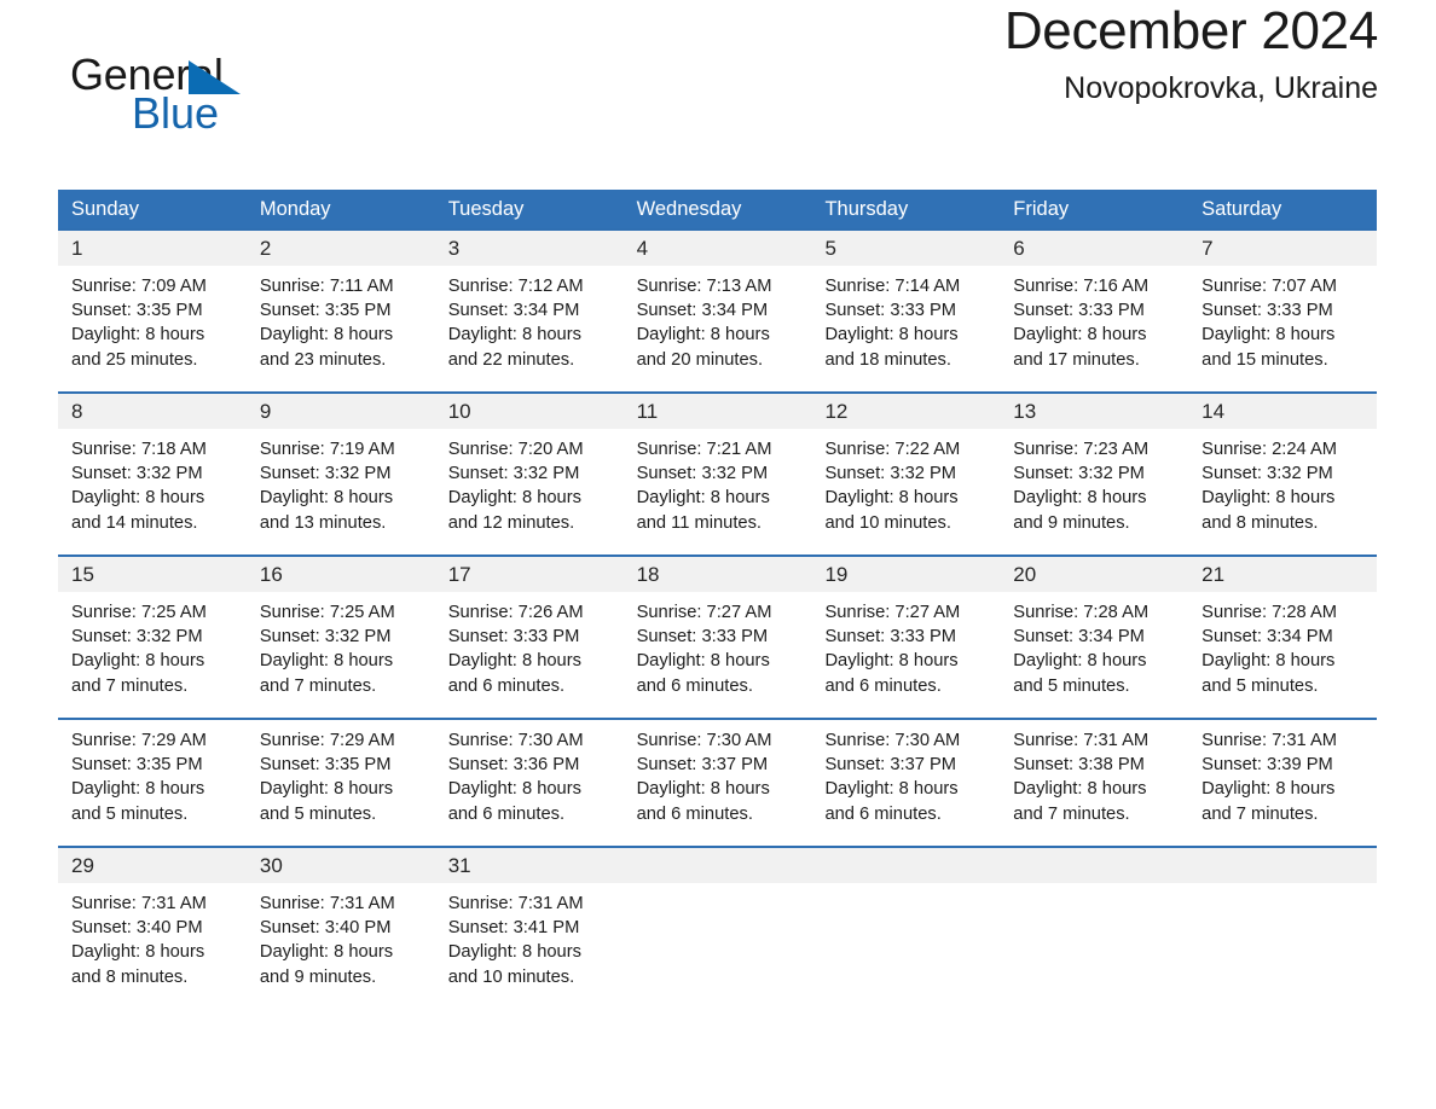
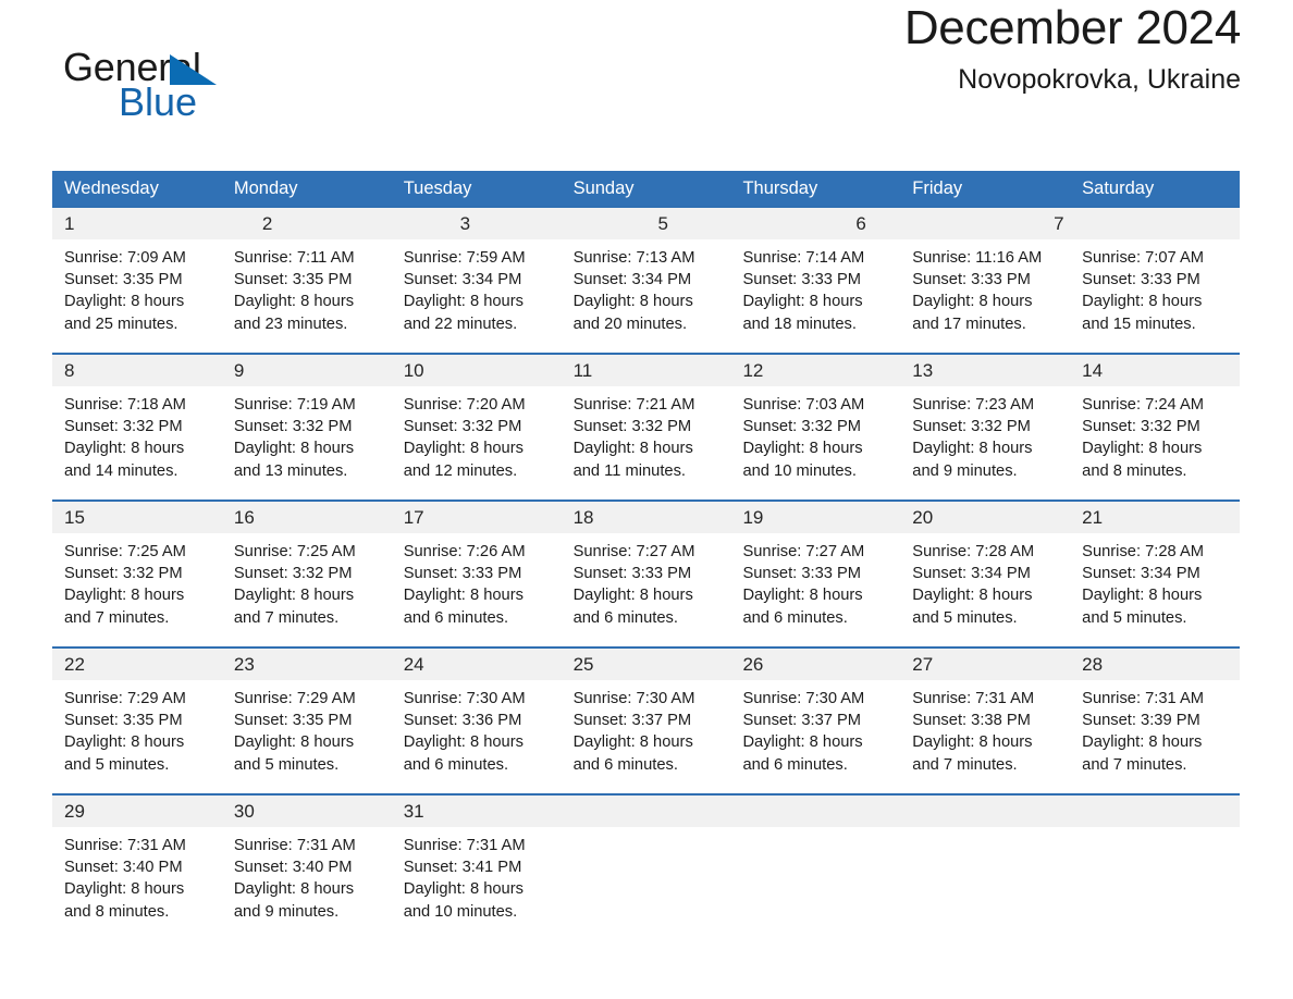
  General
  Blue
  December 2024
  Novopokrovka, Ukraine
- Sunday
+ Wednesday
  Monday
  Tuesday
- Wednesday
+ Sunday
  Thursday
  Friday
  Saturday
  1
  2
  3
- 4
  5
  6
  7
  Sunrise: 7:09 AM
  Sunset: 3:35 PM
  Daylight: 8 hours
  and 25 minutes.
  Sunrise: 7:11 AM
  Sunset: 3:35 PM
  Daylight: 8 hours
  and 23 minutes.
- Sunrise: 7:12 AM
+ Sunrise: 7:59 AM
  Sunset: 3:34 PM
  Daylight: 8 hours
  and 22 minutes.
  Sunrise: 7:13 AM
  Sunset: 3:34 PM
  Daylight: 8 hours
  and 20 minutes.
  Sunrise: 7:14 AM
  Sunset: 3:33 PM
  Daylight: 8 hours
  and 18 minutes.
- Sunrise: 7:16 AM
+ Sunrise: 11:16 AM
  Sunset: 3:33 PM
  Daylight: 8 hours
  and 17 minutes.
  Sunrise: 7:07 AM
  Sunset: 3:33 PM
  Daylight: 8 hours
  and 15 minutes.
  8
  9
  10
  11
  12
  13
  14
  Sunrise: 7:18 AM
  Sunset: 3:32 PM
  Daylight: 8 hours
  and 14 minutes.
  Sunrise: 7:19 AM
  Sunset: 3:32 PM
  Daylight: 8 hours
  and 13 minutes.
  Sunrise: 7:20 AM
  Sunset: 3:32 PM
  Daylight: 8 hours
  and 12 minutes.
  Sunrise: 7:21 AM
  Sunset: 3:32 PM
  Daylight: 8 hours
  and 11 minutes.
- Sunrise: 7:22 AM
+ Sunrise: 7:03 AM
  Sunset: 3:32 PM
  Daylight: 8 hours
  and 10 minutes.
  Sunrise: 7:23 AM
  Sunset: 3:32 PM
  Daylight: 8 hours
  and 9 minutes.
- Sunrise: 2:24 AM
+ Sunrise: 7:24 AM
  Sunset: 3:32 PM
  Daylight: 8 hours
  and 8 minutes.
  15
  16
  17
  18
  19
  20
  21
  Sunrise: 7:25 AM
  Sunset: 3:32 PM
  Daylight: 8 hours
  and 7 minutes.
  Sunrise: 7:25 AM
  Sunset: 3:32 PM
  Daylight: 8 hours
  and 7 minutes.
  Sunrise: 7:26 AM
  Sunset: 3:33 PM
  Daylight: 8 hours
  and 6 minutes.
  Sunrise: 7:27 AM
  Sunset: 3:33 PM
  Daylight: 8 hours
  and 6 minutes.
  Sunrise: 7:27 AM
  Sunset: 3:33 PM
  Daylight: 8 hours
  and 6 minutes.
  Sunrise: 7:28 AM
  Sunset: 3:34 PM
  Daylight: 8 hours
  and 5 minutes.
  Sunrise: 7:28 AM
  Sunset: 3:34 PM
  Daylight: 8 hours
  and 5 minutes.
+ 22
+ 23
+ 24
+ 25
+ 26
+ 27
+ 28
  Sunrise: 7:29 AM
  Sunset: 3:35 PM
  Daylight: 8 hours
  and 5 minutes.
  Sunrise: 7:29 AM
  Sunset: 3:35 PM
  Daylight: 8 hours
  and 5 minutes.
  Sunrise: 7:30 AM
  Sunset: 3:36 PM
  Daylight: 8 hours
  and 6 minutes.
  Sunrise: 7:30 AM
  Sunset: 3:37 PM
  Daylight: 8 hours
  and 6 minutes.
  Sunrise: 7:30 AM
  Sunset: 3:37 PM
  Daylight: 8 hours
  and 6 minutes.
  Sunrise: 7:31 AM
  Sunset: 3:38 PM
  Daylight: 8 hours
  and 7 minutes.
  Sunrise: 7:31 AM
  Sunset: 3:39 PM
  Daylight: 8 hours
  and 7 minutes.
  29
  30
  31
  Sunrise: 7:31 AM
  Sunset: 3:40 PM
  Daylight: 8 hours
  and 8 minutes.
  Sunrise: 7:31 AM
  Sunset: 3:40 PM
  Daylight: 8 hours
  and 9 minutes.
  Sunrise: 7:31 AM
  Sunset: 3:41 PM
  Daylight: 8 hours
  and 10 minutes.
